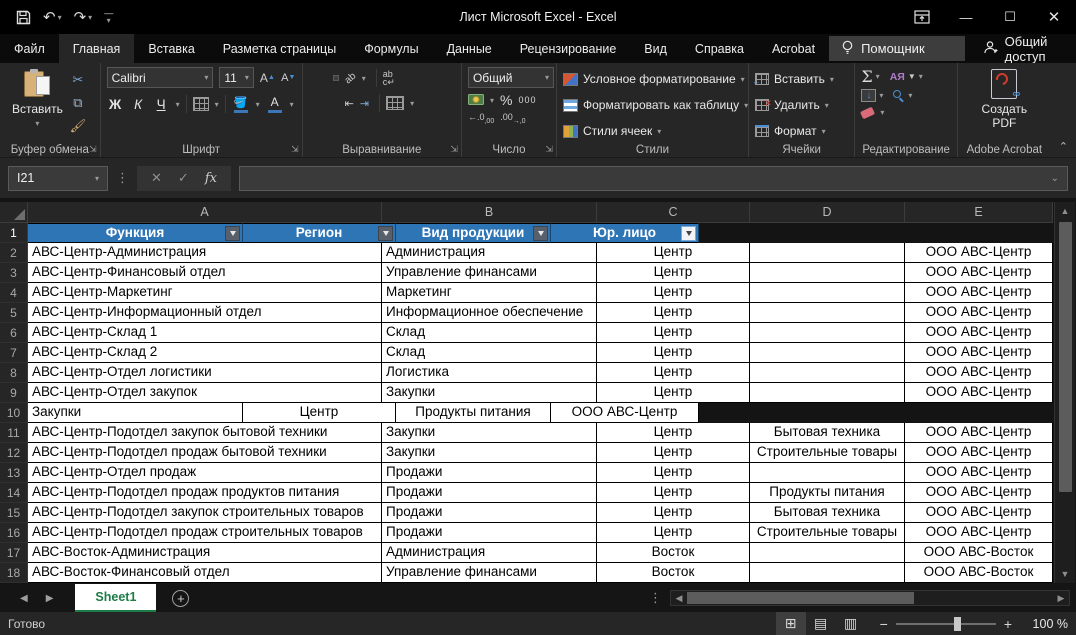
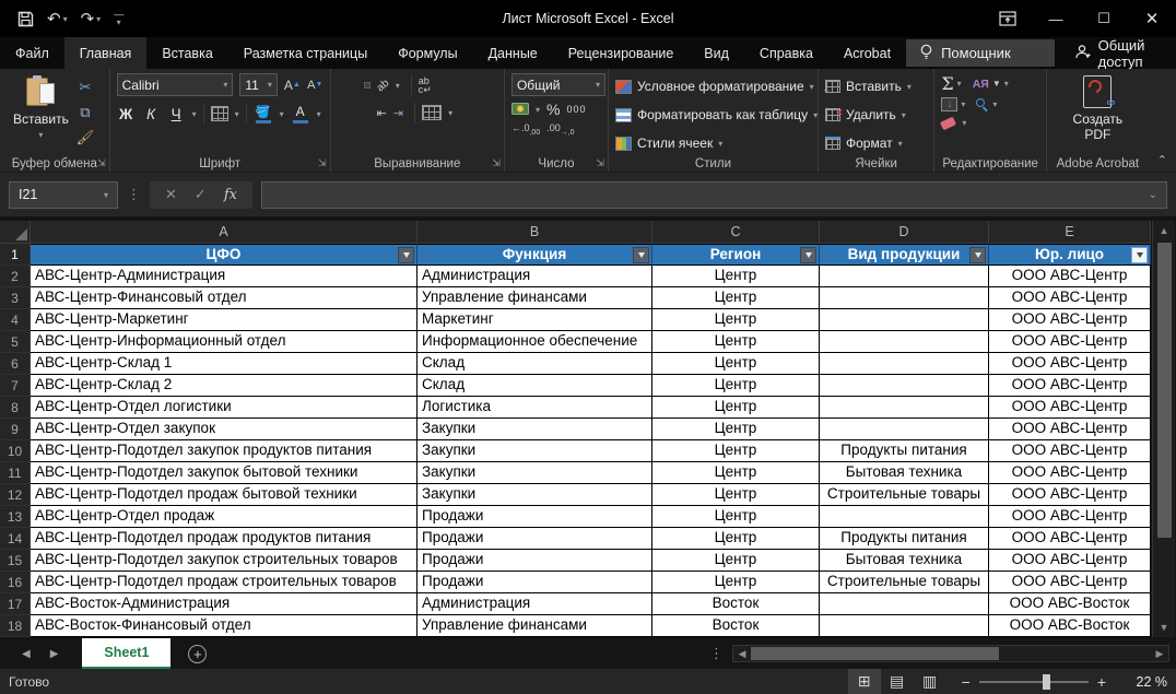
  ↶
  ▾
  ↷
  ▾
  —
  ▾
  Лист Microsoft Excel - Excel
  —
  ☐
  ✕
  Файл
  Главная
  Вставка
  Разметка страницы
  Формулы
  Данные
  Рецензирование
  Вид
  Справка
  Acrobat
  Помощник
  Общий доступ
  Вставить
  ▾
  ✂
  ⧉
  🖌
  Буфер обмена
  ⇲
  Calibri
  ▾
  11
  ▾
  A
  A
  Ж
  К
  Ч
  ▾
  ▾
  🪣
  ▾
  А
  ▾
  Шрифт
  ⇲
  ▾
  ab
  c↵
  ⇤
  ⇥
  ▾
  Выравнивание
  ⇲
  Общий
  ▾
  ▾
  %
  000
  Число
  ⇲
  Условное форматирование
  ▾
  Форматировать как таблицу
  ▾
  Стили ячеек
  ▾
  Стили
  ←
  Вставить
  ▾
  ✕
  Удалить
  ▾
  Формат
  ▾
  Ячейки
  Σ
  ▾
  АЯ
  ▼
  ▾
  ↓
  ▾
  ▾
  ▾
  Редактирование
  ∞
  Создать PDF
  Adobe Acrobat
  ⌃
  I21
  ▾
  ⋮
  ✕
  ✓
  fx
  ⌄
  A
  B
  C
  D
  E
  1
+ ЦФО
  Функция
  Регион
  Вид продукции
  Юр. лицо
  2
  АВС-Центр-Администрация
  Администрация
  Центр
  ООО АВС-Центр
  3
  АВС-Центр-Финансовый отдел
  Управление финансами
  Центр
  ООО АВС-Центр
  4
  АВС-Центр-Маркетинг
  Маркетинг
  Центр
  ООО АВС-Центр
  5
  АВС-Центр-Информационный отдел
  Информационное обеспечение
  Центр
  ООО АВС-Центр
  6
  АВС-Центр-Склад 1
  Склад
  Центр
  ООО АВС-Центр
  7
  АВС-Центр-Склад 2
  Склад
  Центр
  ООО АВС-Центр
  8
  АВС-Центр-Отдел логистики
  Логистика
  Центр
  ООО АВС-Центр
  9
  АВС-Центр-Отдел закупок
  Закупки
  Центр
  ООО АВС-Центр
  10
+ АВС-Центр-Подотдел закупок продуктов питания
  Закупки
  Центр
  Продукты питания
  ООО АВС-Центр
  11
  АВС-Центр-Подотдел закупок бытовой техники
  Закупки
  Центр
  Бытовая техника
  ООО АВС-Центр
  12
  АВС-Центр-Подотдел продаж бытовой техники
  Закупки
  Центр
  Строительные товары
  ООО АВС-Центр
  13
  АВС-Центр-Отдел продаж
  Продажи
  Центр
  ООО АВС-Центр
  14
  АВС-Центр-Подотдел продаж продуктов питания
  Продажи
  Центр
  Продукты питания
  ООО АВС-Центр
  15
  АВС-Центр-Подотдел закупок строительных товаров
  Продажи
  Центр
  Бытовая техника
  ООО АВС-Центр
  16
  АВС-Центр-Подотдел продаж строительных товаров
  Продажи
  Центр
  Строительные товары
  ООО АВС-Центр
  17
  АВС-Восток-Администрация
  Администрация
  Восток
  ООО АВС-Восток
  18
  АВС-Восток-Финансовый отдел
  Управление финансами
  Восток
  ООО АВС-Восток
  ▲
  ▼
  ◀
  ▶
  Sheet1
  +
  ⋮
  ◀
  ▶
  Готово
  ⊞
  ▤
  ▥
  −
  +
- 100 %
+ 22 %
